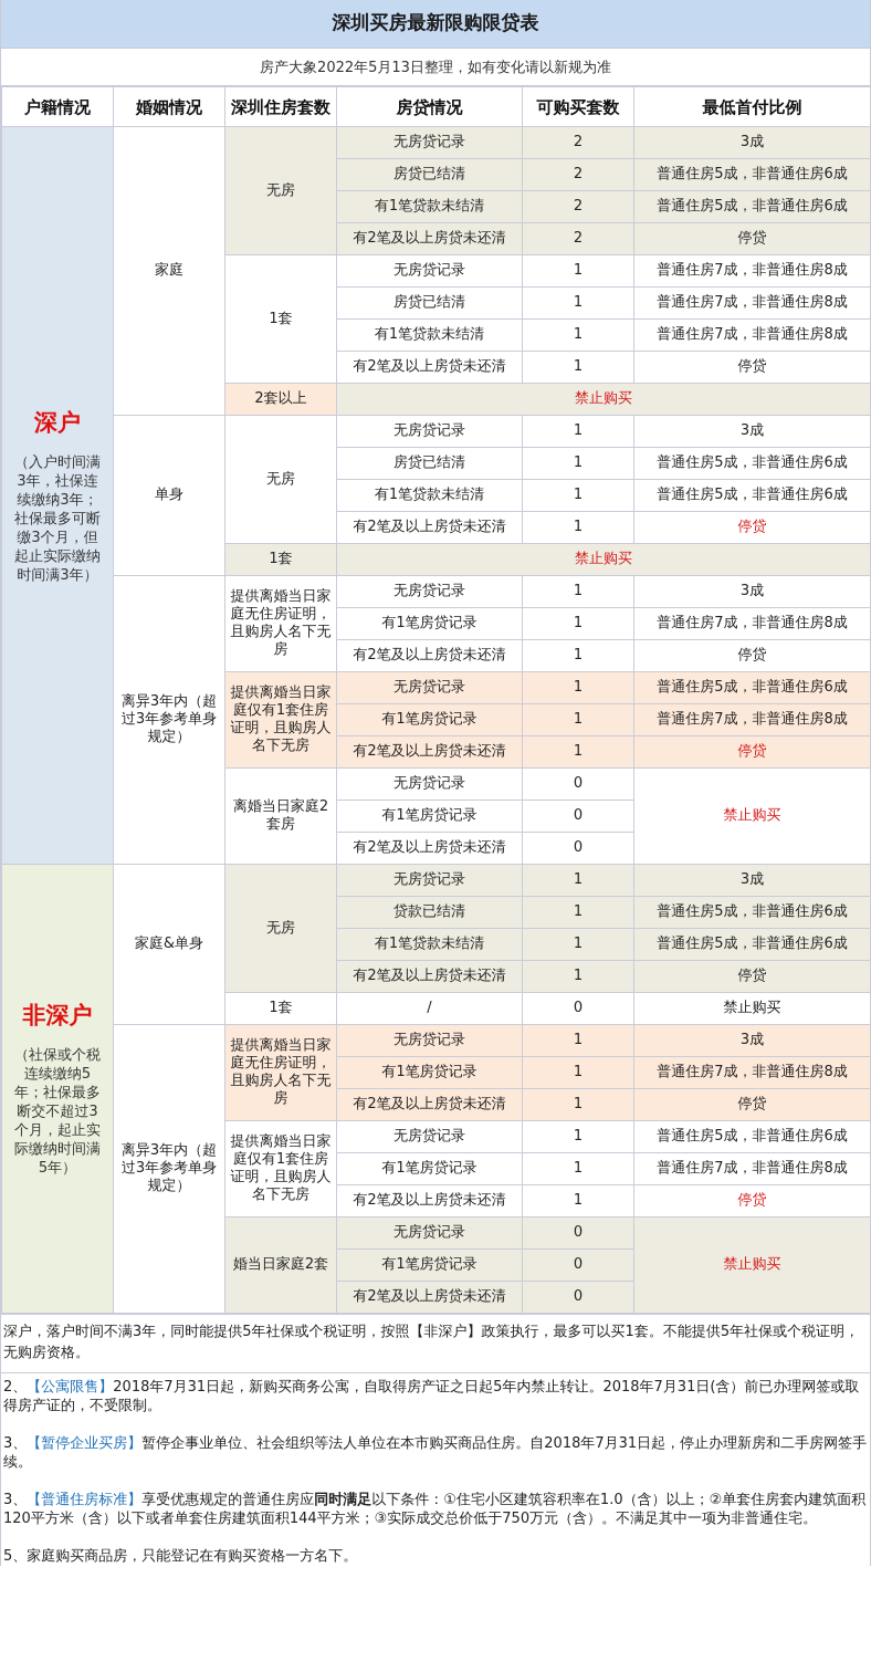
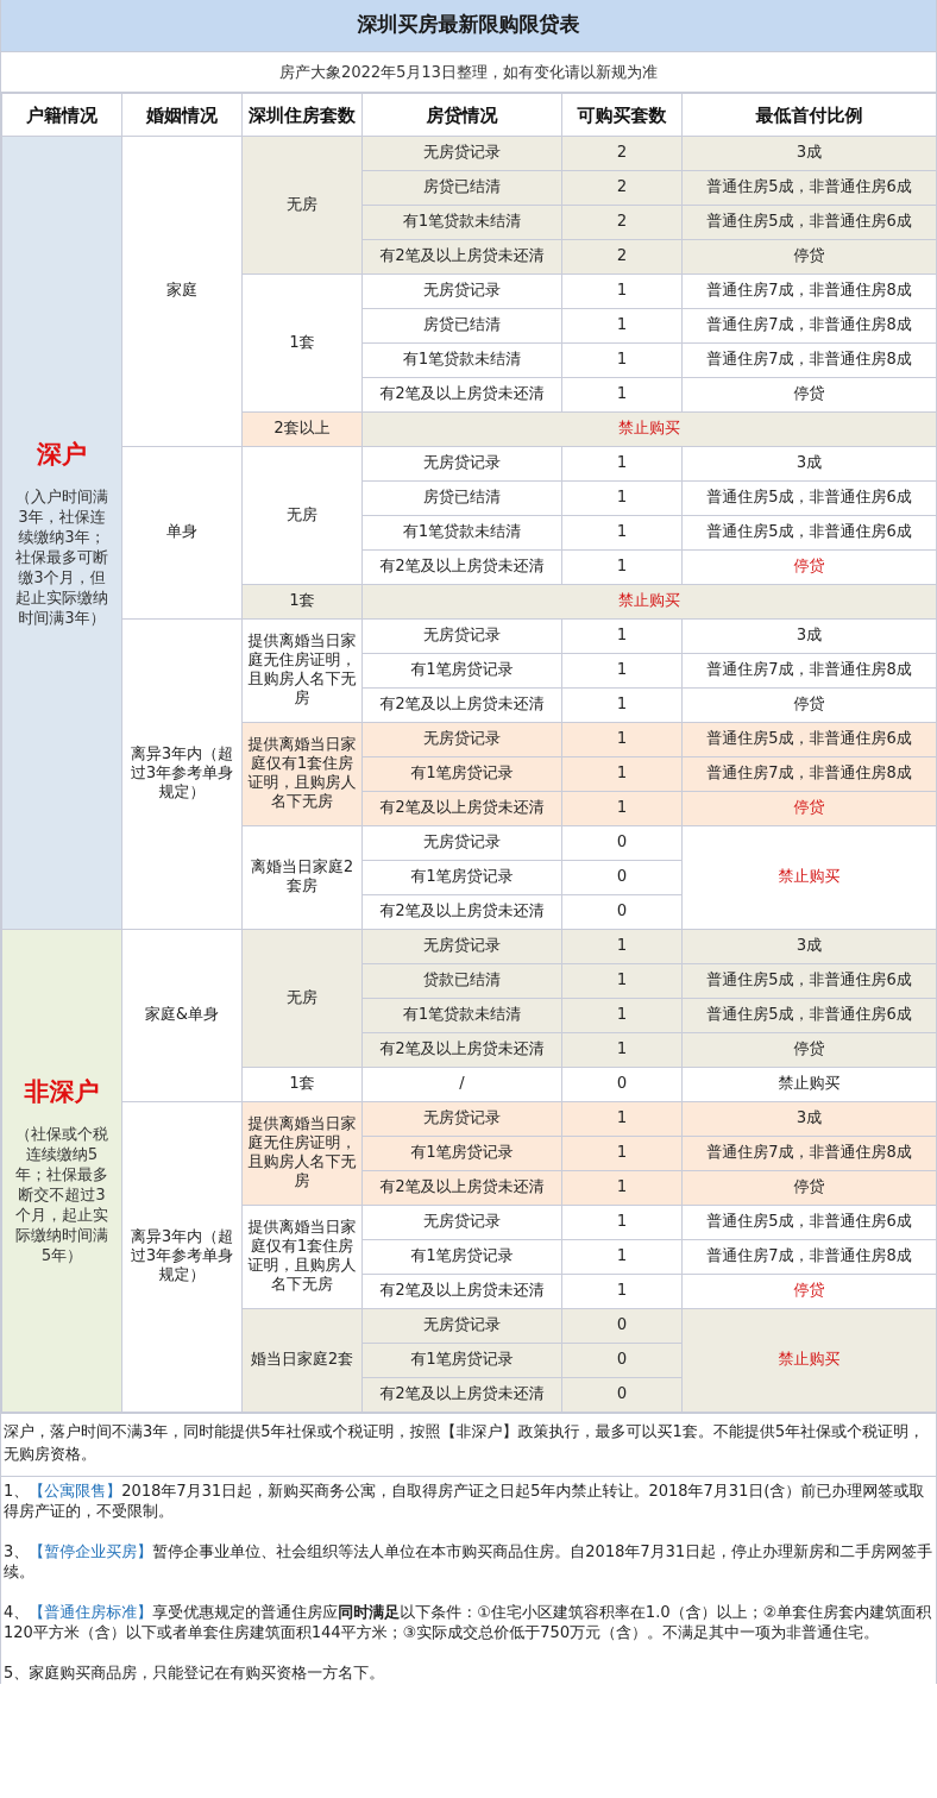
  深圳买房最新限购限贷表
  房产大象2022年5月13日整理，如有变化请以新规为准
  户籍情况	婚姻情况	深圳住房套数	房贷情况	可购买套数	最低首付比例
  深户 （入户时间满3年，社保连续缴纳3年；社保最多可断缴3个月，但起止实际缴纳时间满3年）	家庭	无房	无房贷记录	2	3成
  房贷已结清	2	普通住房5成，非普通住房6成
  有1笔贷款未结清	2	普通住房5成，非普通住房6成
  有2笔及以上房贷未还清	2	停贷
  1套	无房贷记录	1	普通住房7成，非普通住房8成
  房贷已结清	1	普通住房7成，非普通住房8成
  有1笔贷款未结清	1	普通住房7成，非普通住房8成
  有2笔及以上房贷未还清	1	停贷
  2套以上	禁止购买
  单身	无房	无房贷记录	1	3成
  房贷已结清	1	普通住房5成，非普通住房6成
  有1笔贷款未结清	1	普通住房5成，非普通住房6成
  有2笔及以上房贷未还清	1	停贷
  1套	禁止购买
  离异3年内（超过3年参考单身规定）	提供离婚当日家庭无住房证明，且购房人名下无房	无房贷记录	1	3成
  有1笔房贷记录	1	普通住房7成，非普通住房8成
  有2笔及以上房贷未还清	1	停贷
  提供离婚当日家庭仅有1套住房证明，且购房人名下无房	无房贷记录	1	普通住房5成，非普通住房6成
  有1笔房贷记录	1	普通住房7成，非普通住房8成
  有2笔及以上房贷未还清	1	停贷
  离婚当日家庭2套房	无房贷记录	0	禁止购买
  有1笔房贷记录	0
  有2笔及以上房贷未还清	0
  非深户 （社保或个税连续缴纳5年；社保最多断交不超过3个月，起止实际缴纳时间满5年）	家庭&单身	无房	无房贷记录	1	3成
  贷款已结清	1	普通住房5成，非普通住房6成
  有1笔贷款未结清	1	普通住房5成，非普通住房6成
  有2笔及以上房贷未还清	1	停贷
  1套	/	0	禁止购买
  离异3年内（超过3年参考单身规定）	提供离婚当日家庭无住房证明，且购房人名下无房	无房贷记录	1	3成
  有1笔房贷记录	1	普通住房7成，非普通住房8成
  有2笔及以上房贷未还清	1	停贷
  提供离婚当日家庭仅有1套住房证明，且购房人名下无房	无房贷记录	1	普通住房5成，非普通住房6成
  有1笔房贷记录	1	普通住房7成，非普通住房8成
  有2笔及以上房贷未还清	1	停贷
  婚当日家庭2套	无房贷记录	0	禁止购买
  有1笔房贷记录	0
  有2笔及以上房贷未还清	0
  深户，落户时间不满3年，同时能提供5年社保或个税证明，按照【非深户】政策执行，最多可以买1套。不能提供5年社保或个税证明，无购房资格。
- 2、【公寓限售】2018年7月31日起，新购买商务公寓，自取得房产证之日起5年内禁止转让。2018年7月31日(含）前已办理网签或取得房产证的，不受限制。
+ 1、【公寓限售】2018年7月31日起，新购买商务公寓，自取得房产证之日起5年内禁止转让。2018年7月31日(含）前已办理网签或取得房产证的，不受限制。
  3、【暂停企业买房】暂停企事业单位、社会组织等法人单位在本市购买商品住房。自2018年7月31日起，停止办理新房和二手房网签手续。
- 3、【普通住房标准】享受优惠规定的普通住房应同时满足以下条件：①住宅小区建筑容积率在1.0（含）以上；②单套住房套内建筑面积120平方米（含）以下或者单套住房建筑面积144平方米；③实际成交总价低于750万元（含）。不满足其中一项为非普通住宅。
+ 4、【普通住房标准】享受优惠规定的普通住房应同时满足以下条件：①住宅小区建筑容积率在1.0（含）以上；②单套住房套内建筑面积120平方米（含）以下或者单套住房建筑面积144平方米；③实际成交总价低于750万元（含）。不满足其中一项为非普通住宅。
  5、家庭购买商品房，只能登记在有购买资格一方名下。
